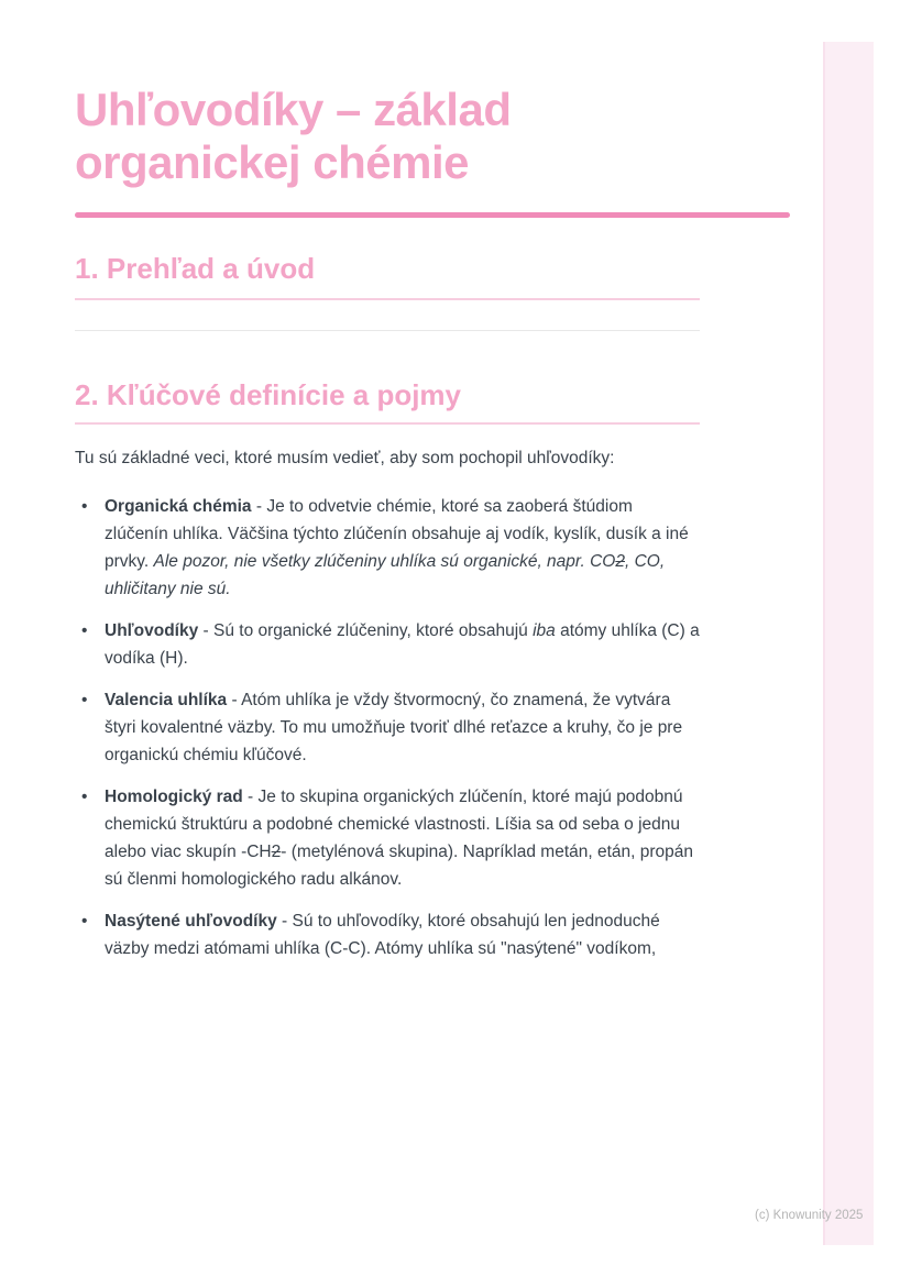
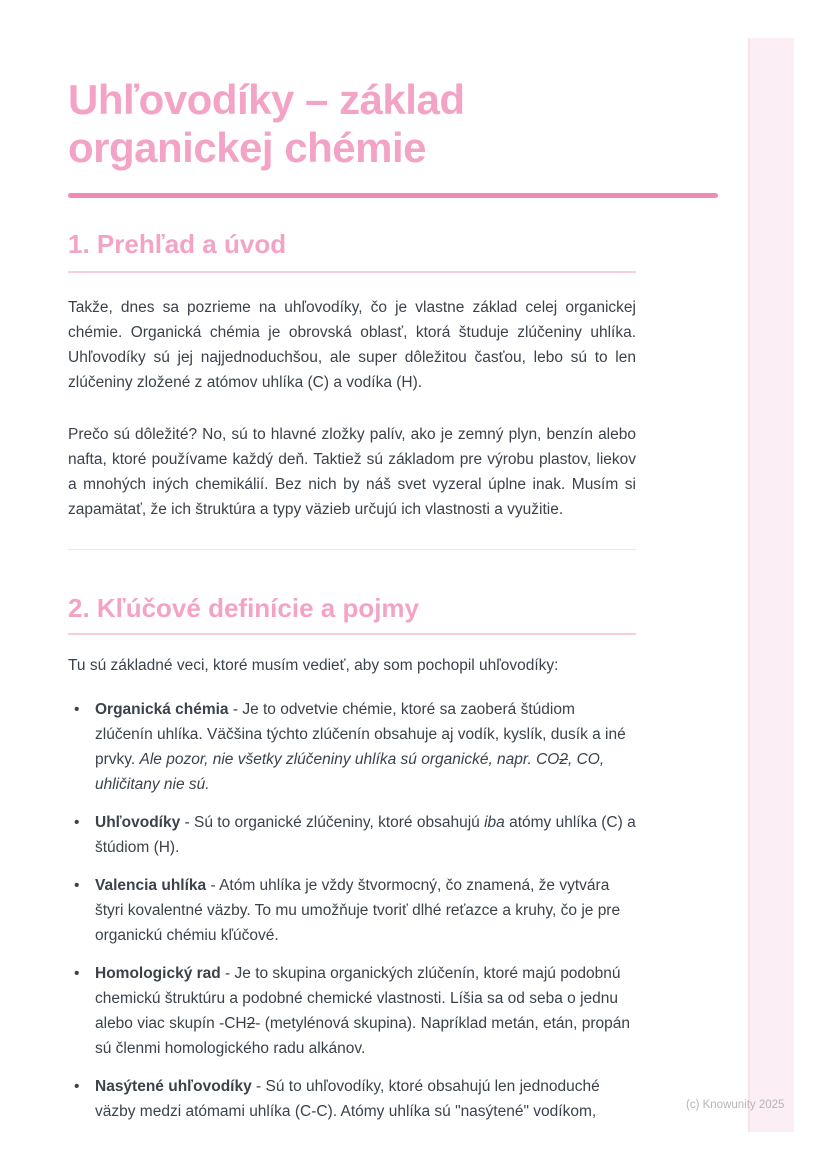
  Uhľovodíky – základ organickej chémie
  1. Prehľad a úvod
+ Takže, dnes sa pozrieme na uhľovodíky, čo je vlastne základ celej organickej chémie. Organická chémia je obrovská oblasť, ktorá študuje zlúčeniny uhlíka. Uhľovodíky sú jej najjednoduchšou, ale super dôležitou časťou, lebo sú to len zlúčeniny zložené z atómov uhlíka (C) a vodíka (H).
+ Prečo sú dôležité? No, sú to hlavné zložky palív, ako je zemný plyn, benzín alebo nafta, ktoré používame každý deň. Taktiež sú základom pre výrobu plastov, liekov a mnohých iných chemikálií. Bez nich by náš svet vyzeral úplne inak. Musím si zapamätať, že ich štruktúra a typy väzieb určujú ich vlastnosti a využitie.
  2. Kľúčové definície a pojmy
  Tu sú základné veci, ktoré musím vedieť, aby som pochopil uhľovodíky:
  •
  Organická chémia - Je to odvetvie chémie, ktoré sa zaoberá štúdiom zlúčenín uhlíka. Väčšina týchto zlúčenín obsahuje aj vodík, kyslík, dusík a iné prvky. Ale pozor, nie všetky zlúčeniny uhlíka sú organické, napr. CO2, CO, uhličitany nie sú.
  •
- Uhľovodíky - Sú to organické zlúčeniny, ktoré obsahujú iba atómy uhlíka (C) a vodíka (H).
+ Uhľovodíky - Sú to organické zlúčeniny, ktoré obsahujú iba atómy uhlíka (C) a štúdiom (H).
  •
  Valencia uhlíka - Atóm uhlíka je vždy štvormocný, čo znamená, že vytvára štyri kovalentné väzby. To mu umožňuje tvoriť dlhé reťazce a kruhy, čo je pre organickú chémiu kľúčové.
  •
  Homologický rad - Je to skupina organických zlúčenín, ktoré majú podobnú chemickú štruktúru a podobné chemické vlastnosti. Líšia sa od seba o jednu alebo viac skupín -CH2- (metylénová skupina). Napríklad metán, etán, propán sú členmi homologického radu alkánov.
  •
  Nasýtené uhľovodíky - Sú to uhľovodíky, ktoré obsahujú len jednoduché väzby medzi atómami uhlíka (C-C). Atómy uhlíka sú "nasýtené" vodíkom,
  (c) Knowunity 2025
